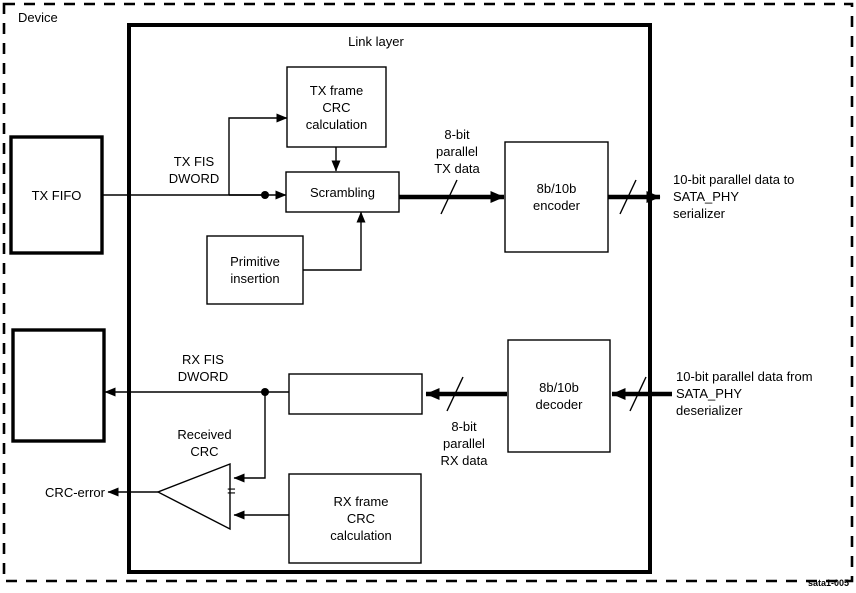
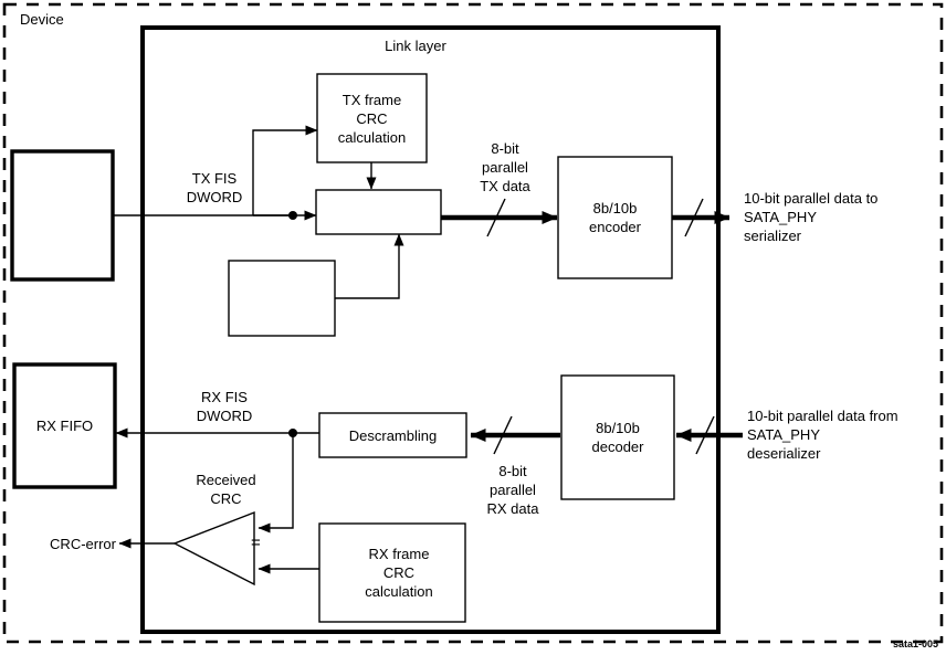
  Device
  Link layer
- TX FIFO
  TX frame
  CRC
  calculation
- Scrambling
- Primitive
- insertion
  8b/10b
  encoder
+ RX FIFO
+ Descrambling
  8b/10b
  decoder
  RX frame
  CRC
  calculation
  =
  TX FIS
  DWORD
  8-bit
  parallel
  TX data
  10-bit parallel data to
  SATA_PHY
  serializer
  RX FIS
  DWORD
  8-bit
  parallel
  RX data
  10-bit parallel data from
  SATA_PHY
  deserializer
  Received
  CRC
  CRC-error
  sata1-005
